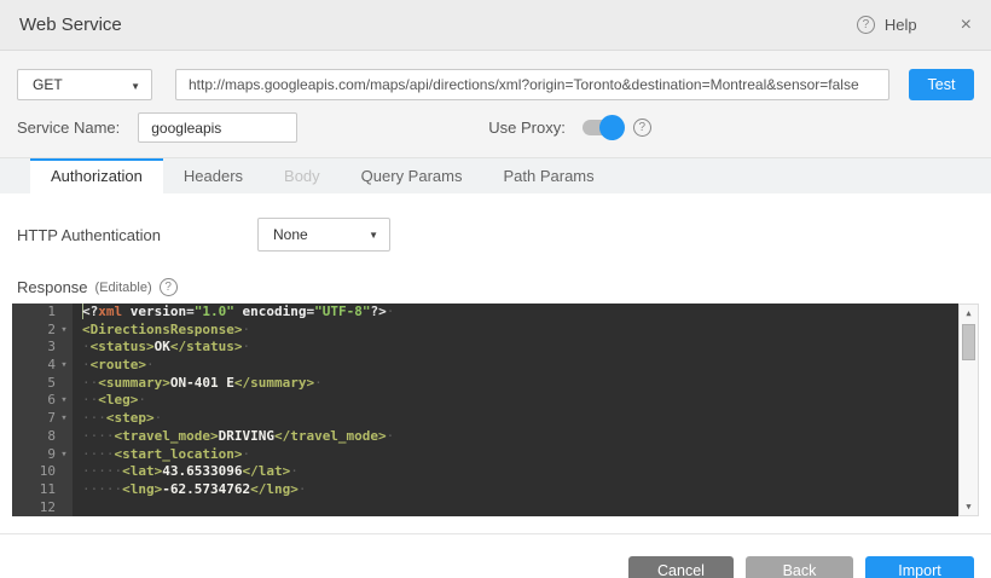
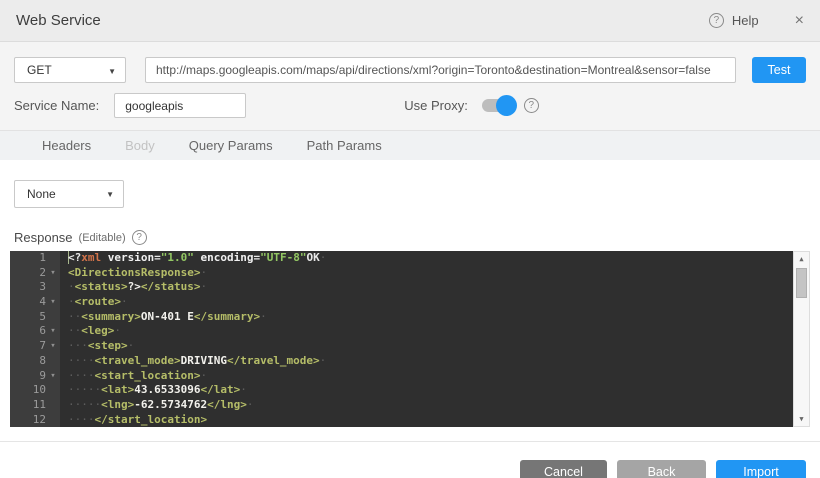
  Web Service
  ?
  Help
  ×
  GET
  ▼
  http://maps.googleapis.com/maps/api/directions/xml?origin=Toronto&destination=Montreal&sensor=false
  Test
  Service Name:
  googleapis
  Use Proxy:
  ?
- Authorization
  Headers
  Body
  Query Params
  Path Params
- HTTP Authentication
  None
  ▼
  Response
  (Editable)
  ?
  1
  2
  ▾
  3
  4
  ▾
  5
  6
  ▾
  7
  ▾
  8
  9
  ▾
  10
  11
  12
- <?xml version="1.0" encoding="UTF-8"?>·
+ <?xml version="1.0" encoding="UTF-8"OK·
  <DirectionsResponse>·
- ·<status>OK</status>·
+ ·<status>?></status>·
  ·<route>·
  ··<summary>ON-401 E</summary>·
  ··<leg>·
  ···<step>·
  ····<travel_mode>DRIVING</travel_mode>·
  ····<start_location>·
  ·····<lat>43.6533096</lat>·
  ·····<lng>-62.5734762</lng>·
+ ····</start_location>
  ▲
  ▼
  Cancel
  Back
  Import
